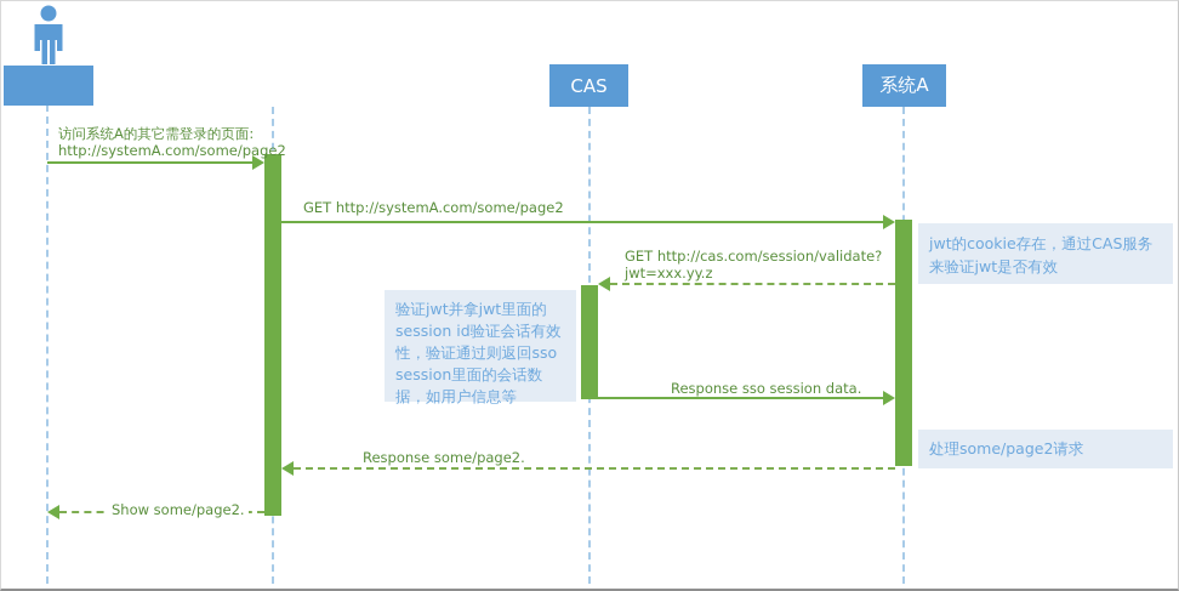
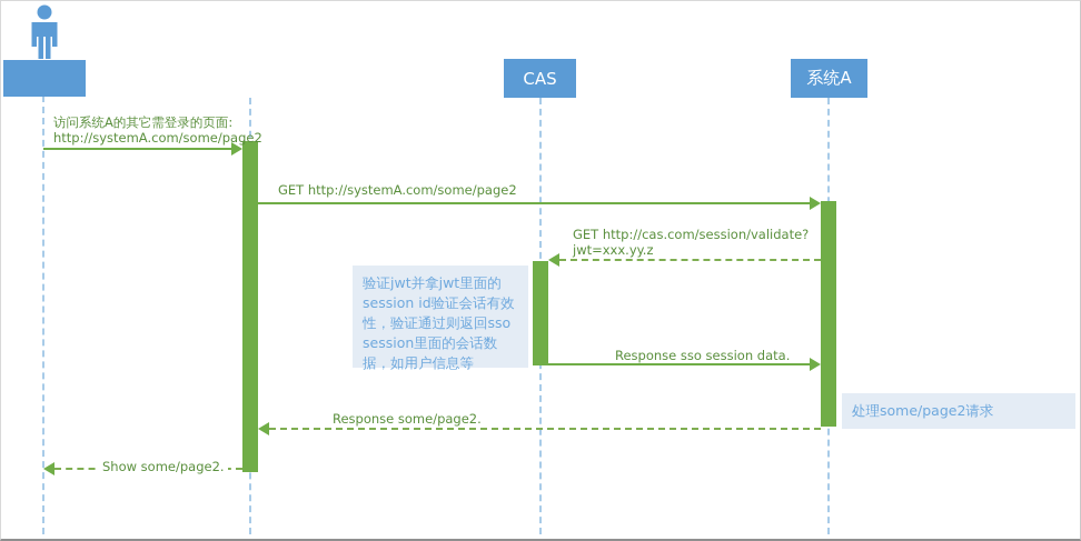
  CAS
  系统A
  访问系统A的其它需登录的页面:
  http://systemA.com/some/page2
  GET http://systemA.com/some/page2
- jwt的cookie存在，通过CAS服务来验证jwt是否有效
  GET http://cas.com/session/validate?
  jwt=xxx.yy.z
  验证jwt并拿jwt里面的session id验证会话有效性，验证通过则返回sso session里面的会话数据，如用户信息等
  Response sso session data.
  处理some/page2请求
  Response some/page2.
  Show some/page2.
